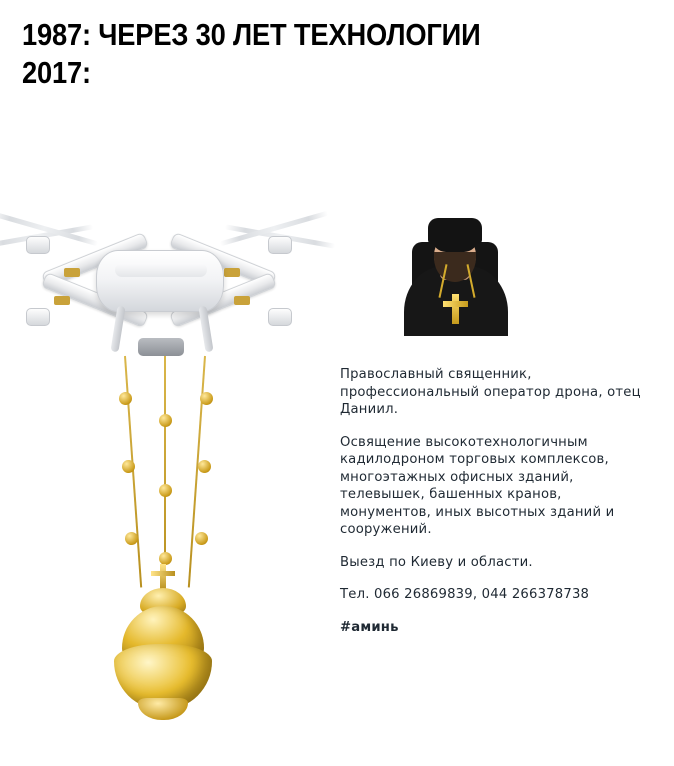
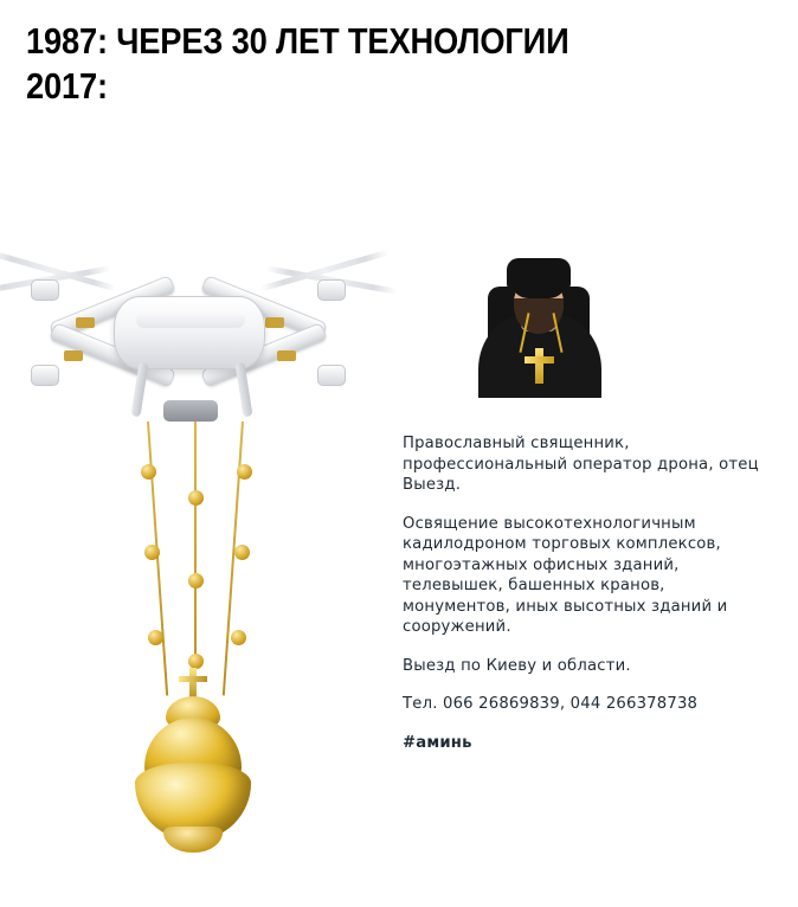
  1987: ЧЕРЕЗ 30 ЛЕТ ТЕХНОЛОГИИ
  2017:
- Православный священник, профессиональный оператор дрона, отец Даниил.
+ Православный священник, профессиональный оператор дрона, отец Выезд.
  Освящение высокотехнологичным кадилодроном торговых комплексов, многоэтажных офисных зданий, телевышек, башенных кранов, монументов, иных высотных зданий и сооружений.
  Выезд по Киеву и области.
  Тел. 066 26869839, 044 266378738
  #аминь
